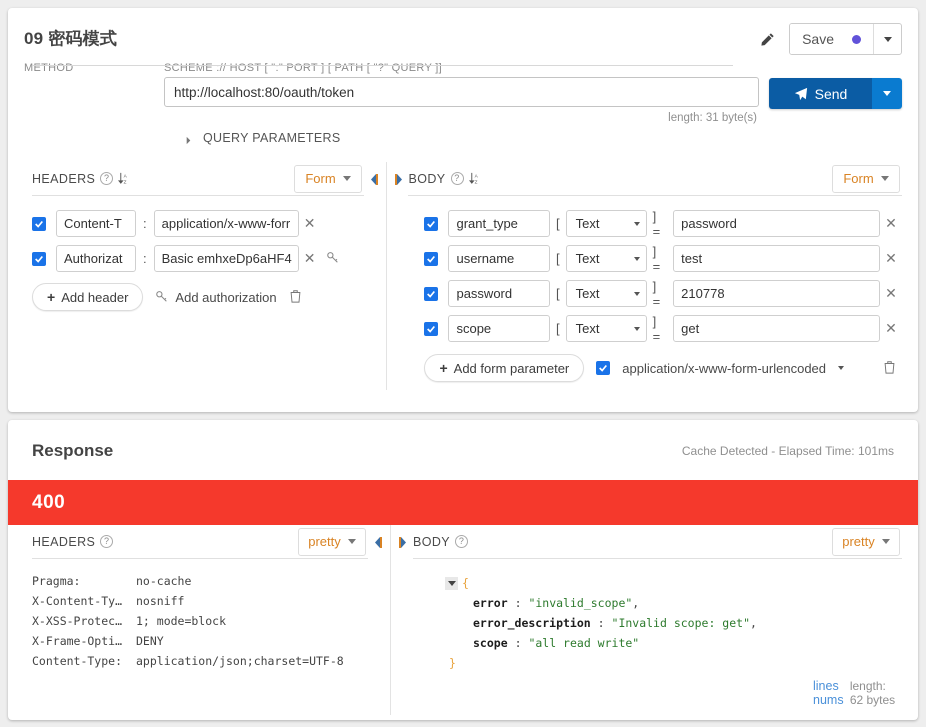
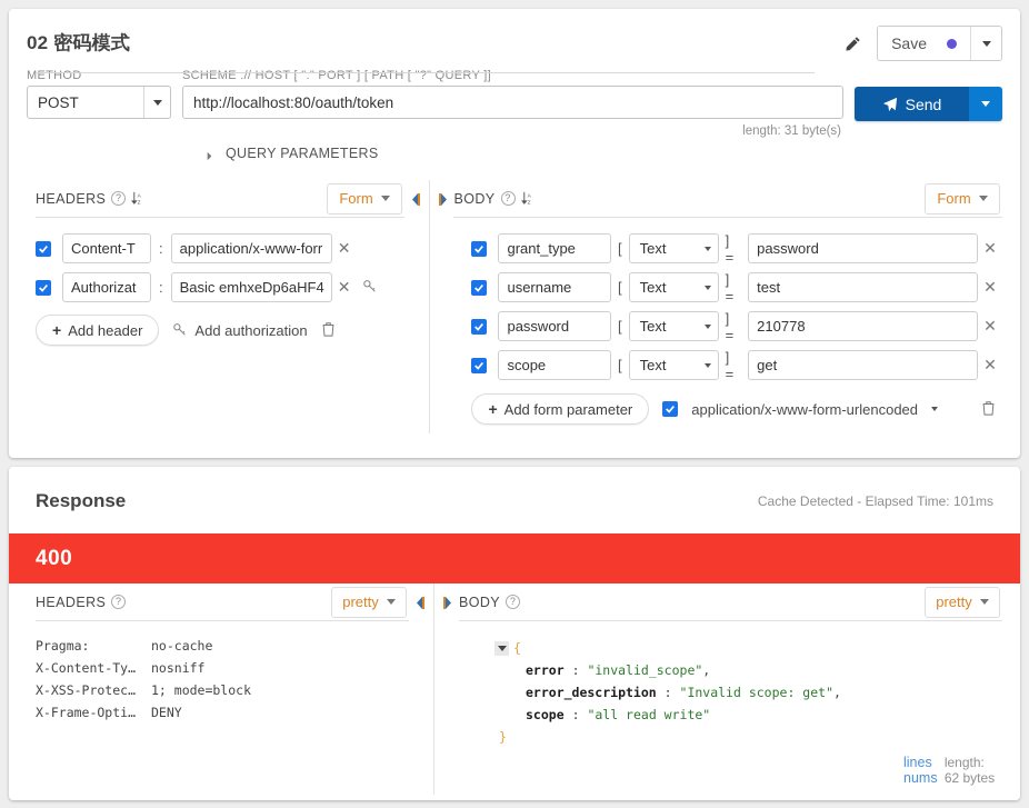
- 09 密码模式
+ 02 密码模式
  Save
  METHOD
+ POST
  SCHEME :// HOST [ ":" PORT ] [ PATH [ "?" QUERY ]]
  http://localhost:80/oauth/token
  length: 31 byte(s)
  Send
  QUERY PARAMETERS
  HEADERS
  ?
  Form
  Content-T
  :
  application/x-www-forr
  ✕
  Authorizat
  :
  Basic emhxeDp6aHF4
  ✕
  +
  Add header
  Add authorization
  BODY
  ?
  Form
  grant_type
  [
  Text
  ] =
  password
  ✕
  username
  [
  Text
  ] =
  test
  ✕
  password
  [
  Text
  ] =
  210778
  ✕
  scope
  [
  Text
  ] =
  get
  ✕
  +
  Add form parameter
  application/x-www-form-urlencoded
  Response
  Cache Detected - Elapsed Time: 101ms
  400
  HEADERS
  ?
  pretty
  Pragma:
  no-cache
  X-Content-Ty…
  nosniff
  X-XSS-Protec…
  1; mode=block
  X-Frame-Opti…
  DENY
- Content-Type:
- application/json;charset=UTF-8
  BODY
  ?
  pretty
  {
  error : "invalid_scope",
  error_description : "Invalid scope: get",
  scope : "all read write"
  }
  lines nums
  length: 62 bytes
